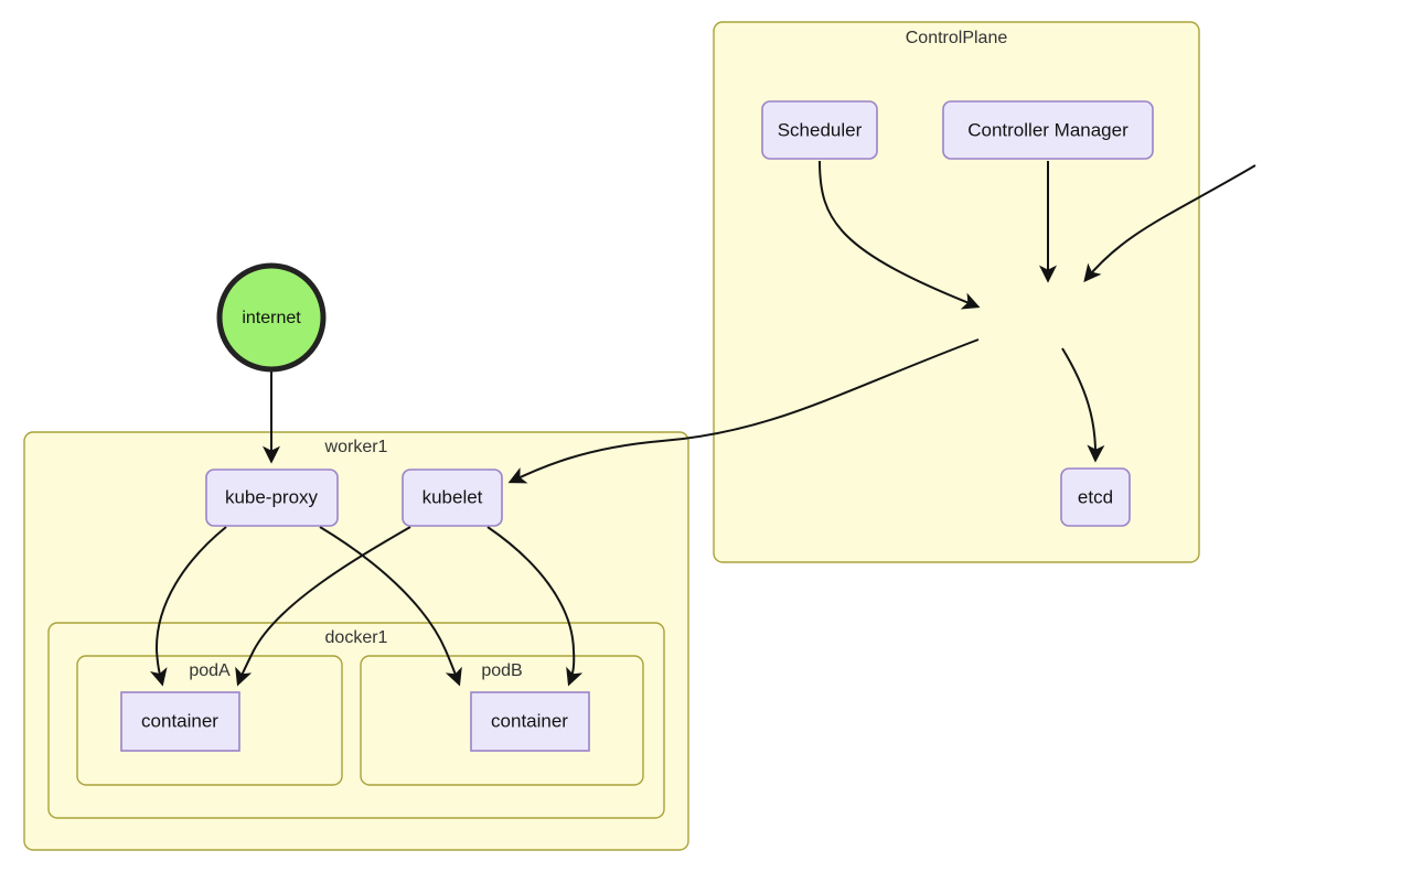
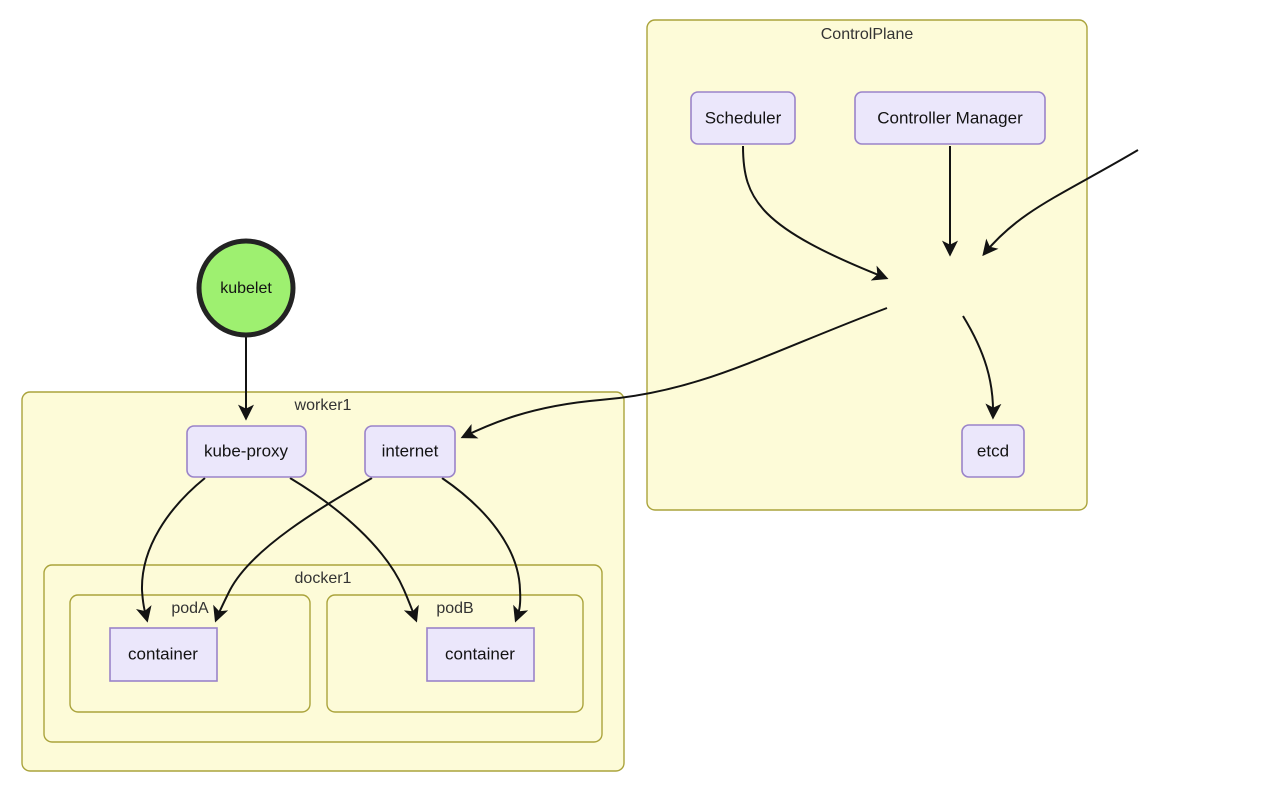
  ControlPlane
  worker1
  docker1
  podA
  podB
  Scheduler
  Controller Manager
  etcd
- internet
+ kubelet
  kube-proxy
- kubelet
+ internet
  container
  container
